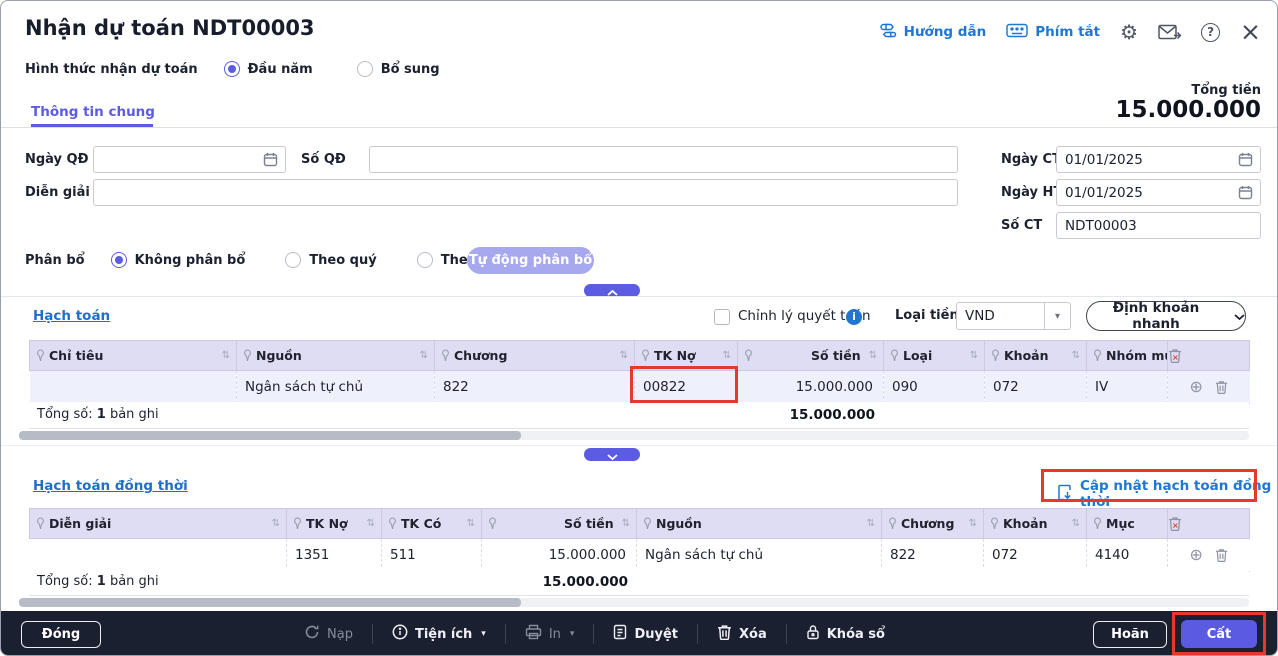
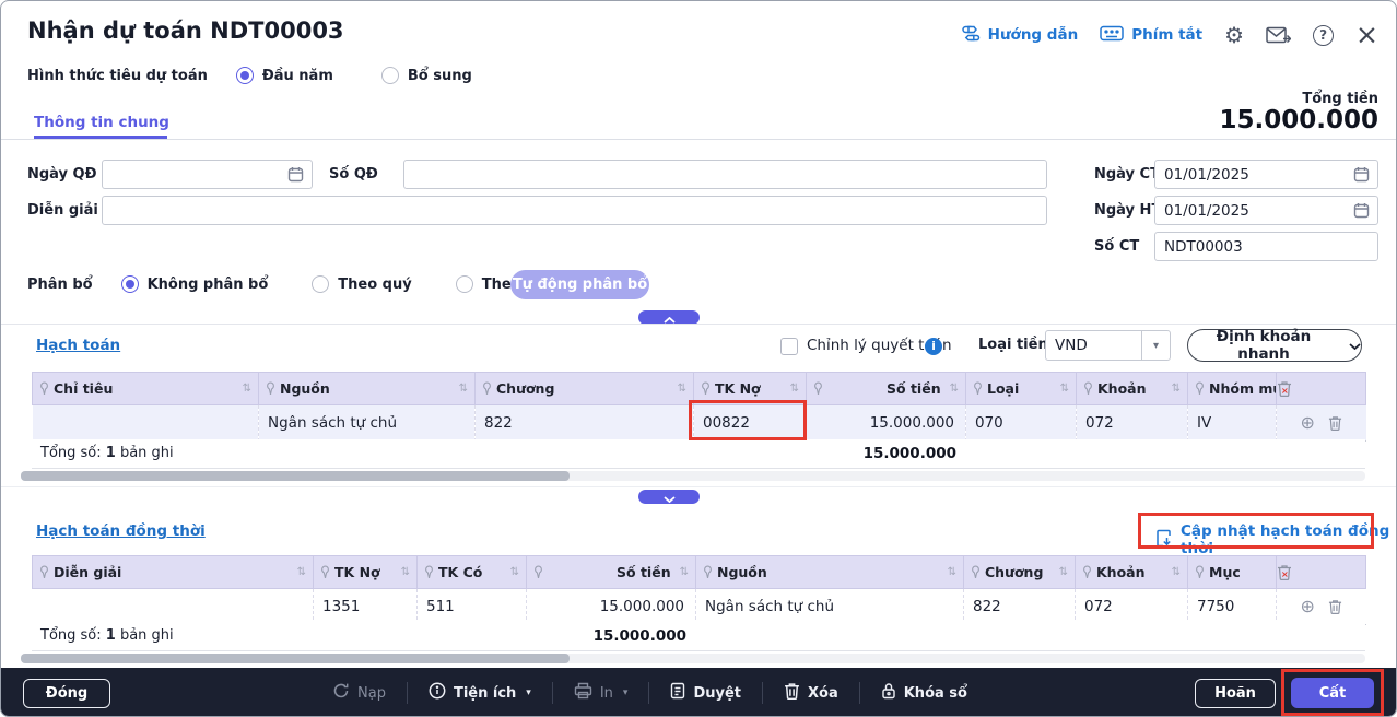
  Nhận dự toán NDT00003
  Hướng dẫn
  Phím tắt
  ⚙
  ?
  ×
- Hình thức nhận dự toán
+ Hình thức tiêu dự toán
  Đầu năm
  Bổ sung
  Thông tin chung
  Tổng tiền
  15.000.000
  Ngày QĐ
  Số QĐ
  Diễn giải
  Ngày C
  01/01/2025
  Ngày H
  01/01/2025
  Số CT
  NDT00003
  Phân bổ
  Không phân bổ
  Theo quý
  Tự động phân bổ
  Hạch toán
  Chỉnh lý quyết tn
  i
  Loại tiền
  VND
  ▾
  Định khoản nhanh
  Chỉ tiêu ⇅	Nguồn ⇅	Chương ⇅	TK Nợ ⇅	Số tiền ⇅	Loại ⇅	Khoản ⇅	Nhóm m	×
- 	Ngân sách tự chủ	822	00822	15.000.000	090	072	IV	⊕
+ 	Ngân sách tự chủ	822	00822	15.000.000	070	072	IV	⊕
  Tổng số: 1 bản ghi
  15.000.000
  Hạch toán đồng thời
  Cập nhật hạch toán đồng thời
  Diễn giải ⇅	TK Nợ ⇅	TK Có ⇅	Số tiền ⇅	Nguồn ⇅	Chương ⇅	Khoản ⇅	Mục	×
- 	1351	511	15.000.000	Ngân sách tự chủ	822	072	4140	⊕
+ 	1351	511	15.000.000	Ngân sách tự chủ	822	072	7750	⊕
  Tổng số: 1 bản ghi
  15.000.000
  Đóng
  Nạp
  Tiện ích
  ▾
  In
  ▾
  Duyệt
  Xóa
  Khóa sổ
  Hoãn
  Cất
